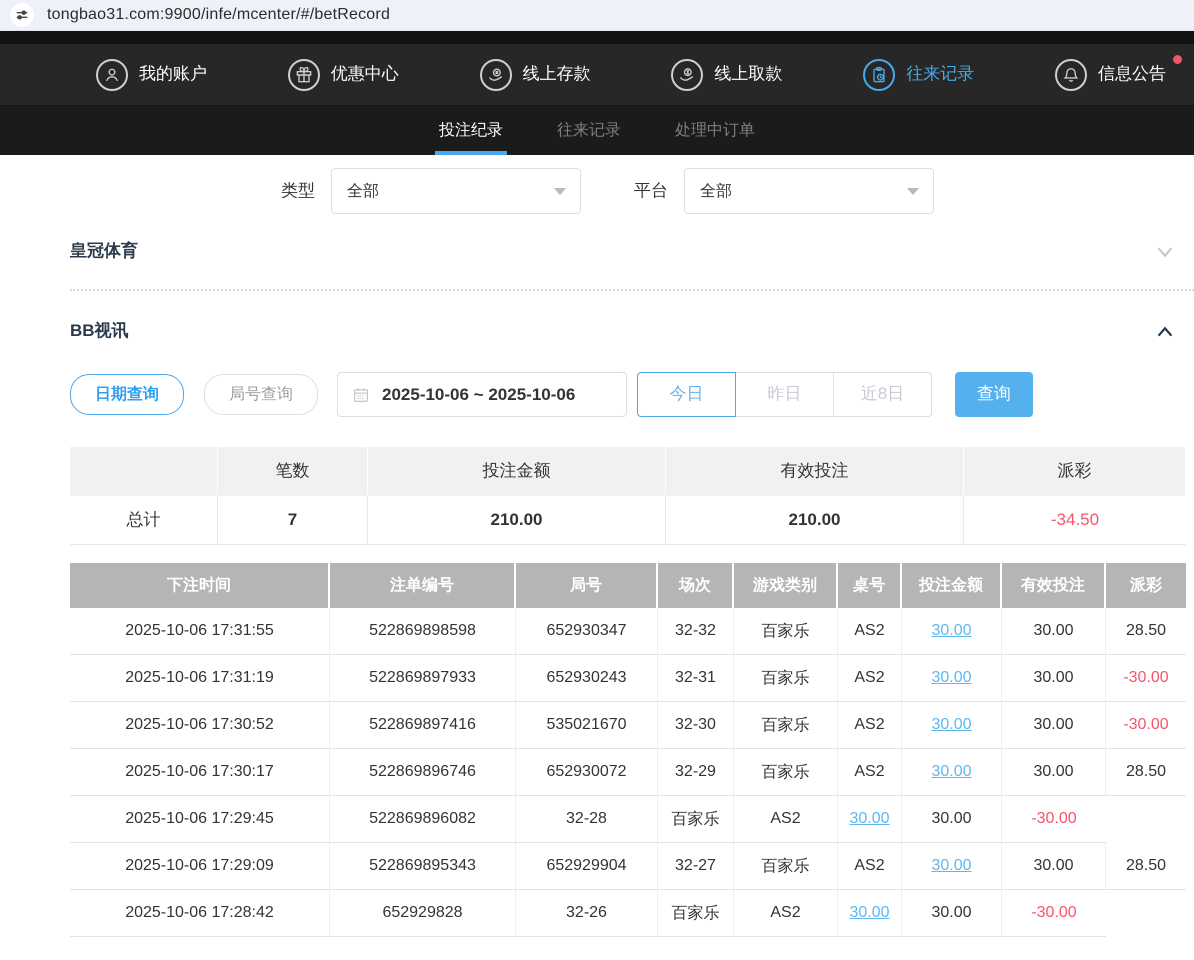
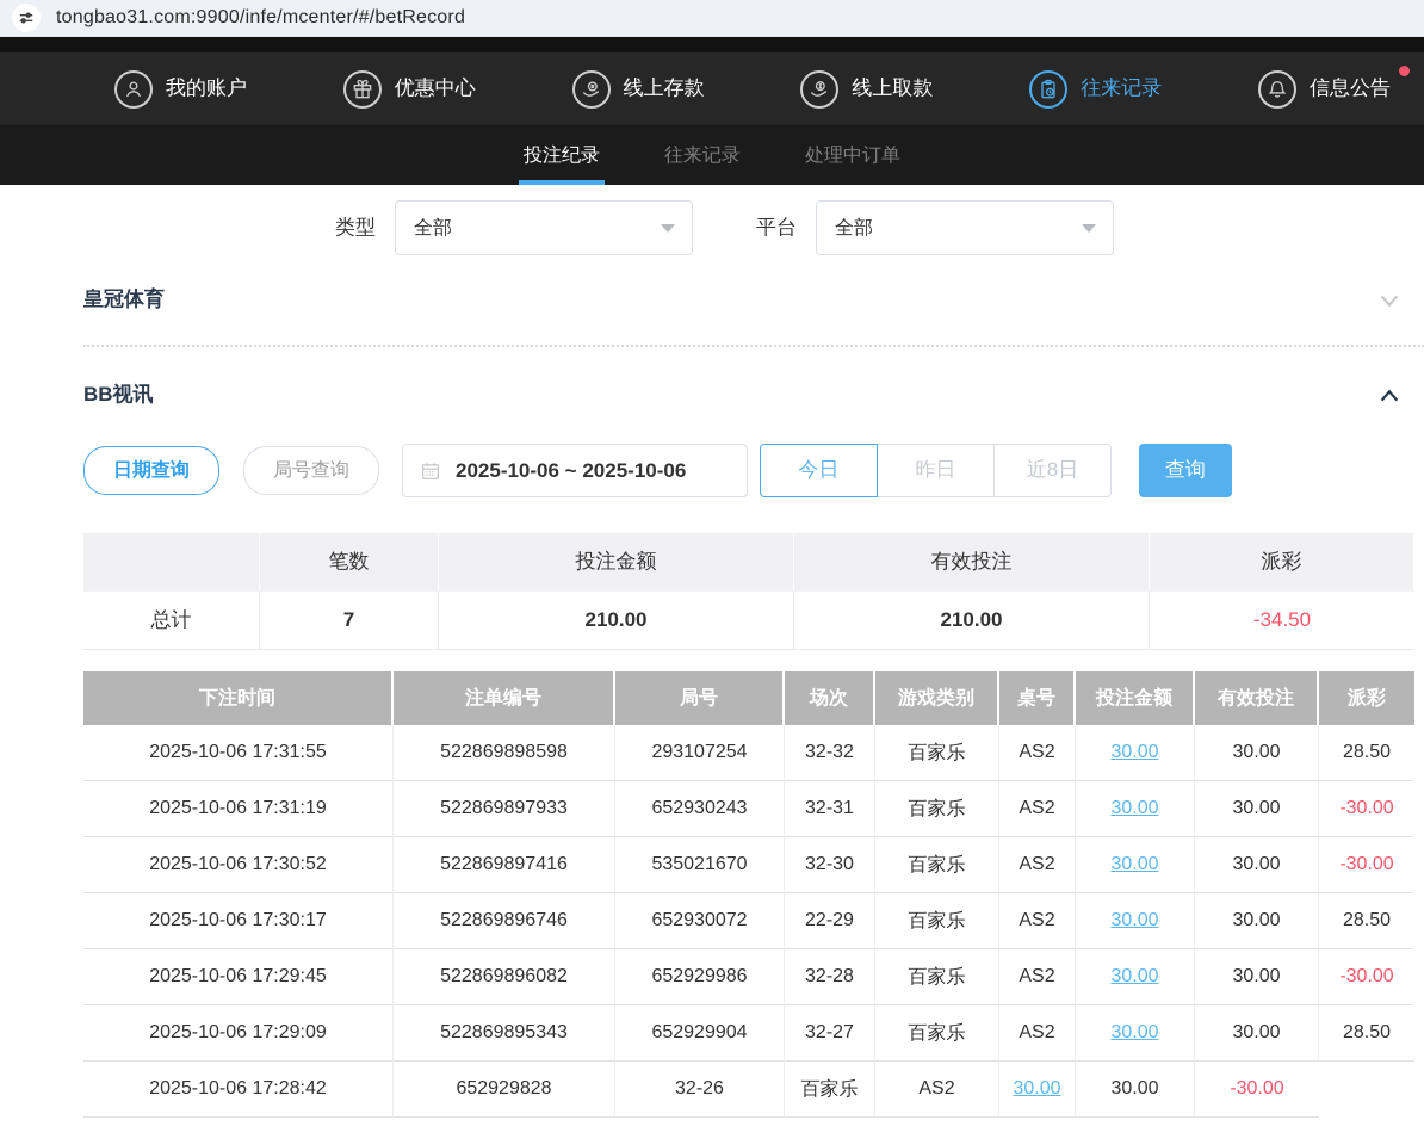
  tongbao31.com:9900/infe/mcenter/#/betRecord
  我的账户
  优惠中心
  线上存款
  线上取款
  往来记录
  信息公告
  投注纪录
  往来记录
  处理中订单
  类型
  全部
  平台
  全部
  皇冠体育
  BB视讯
  日期查询
  局号查询
  2025-10-06 ~ 2025-10-06
  今日
  昨日
  近8日
  查询
  笔数
  投注金额
  有效投注
  派彩
  总计
  7
  210.00
  210.00
  -34.50
  下注时间
  注单编号
  局号
  场次
  游戏类别
  桌号
  投注金额
  有效投注
  派彩
  2025-10-06 17:31:55
  522869898598
- 652930347
+ 293107254
  32-32
  百家乐
  AS2
  30.00
  30.00
  28.50
  2025-10-06 17:31:19
  522869897933
  652930243
  32-31
  百家乐
  AS2
  30.00
  30.00
  -30.00
  2025-10-06 17:30:52
  522869897416
  535021670
  32-30
  百家乐
  AS2
  30.00
  30.00
  -30.00
  2025-10-06 17:30:17
  522869896746
  652930072
- 32-29
+ 22-29
  百家乐
  AS2
  30.00
  30.00
  28.50
  2025-10-06 17:29:45
  522869896082
+ 652929986
  32-28
  百家乐
  AS2
  30.00
  30.00
  -30.00
  2025-10-06 17:29:09
  522869895343
  652929904
  32-27
  百家乐
  AS2
  30.00
  30.00
  28.50
  2025-10-06 17:28:42
  652929828
  32-26
  百家乐
  AS2
  30.00
  30.00
  -30.00
